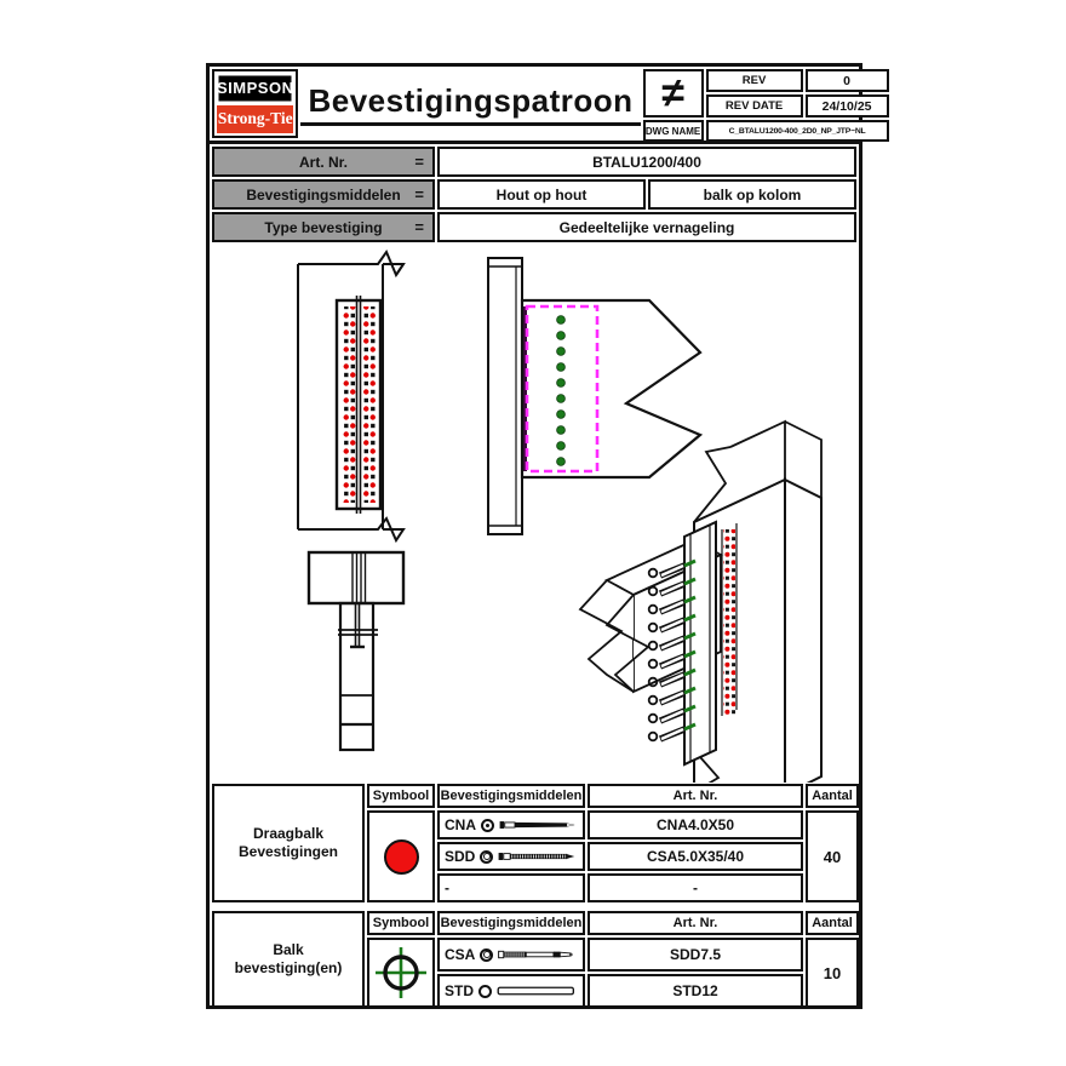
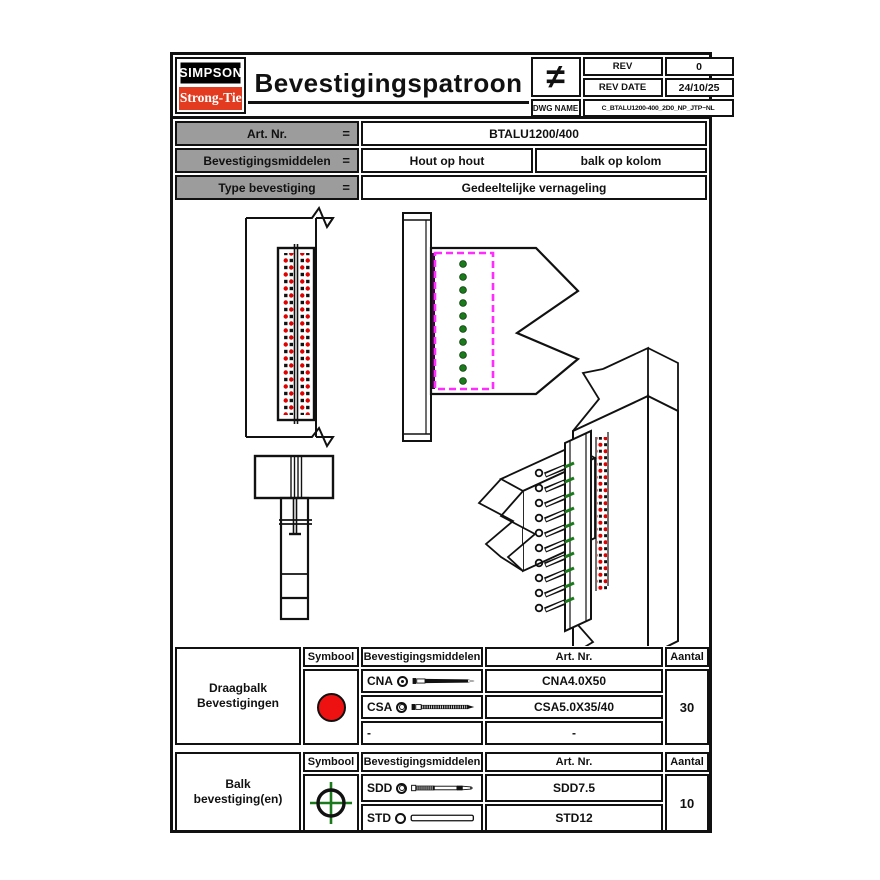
  SIMPSON
  Strong-Tie
  Bevestigingspatroon
  ≠
  REV
  0
  REV DATE
  24/10/25
  DWG NAME
  Art. Nr.
  =
  BTALU1200/400
  Bevestigingsmiddelen
  =
  Hout op hout
  balk op kolom
  Type bevestiging
  =
  Gedeeltelijke vernageling
  Draagbalk
  Bevestigingen
  Symbool
  Bevestigingsmiddelen
  Art. Nr.
  Aantal
  CNA
  CNA4.0X50
- SDD
+ CSA
  CSA5.0X35/40
  -
  -
- 40
+ 30
  Balk
  bevestiging(en)
  Symbool
  Bevestigingsmiddelen
  Art. Nr.
  Aantal
- CSA
+ SDD
  SDD7.5
  STD
  STD12
  10
